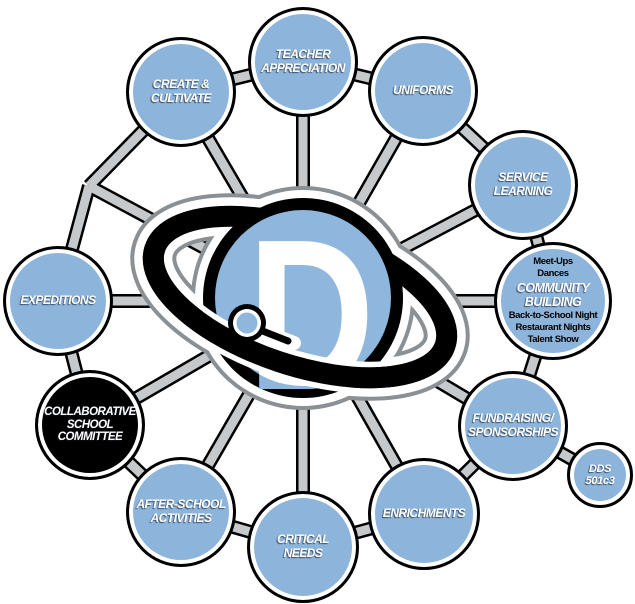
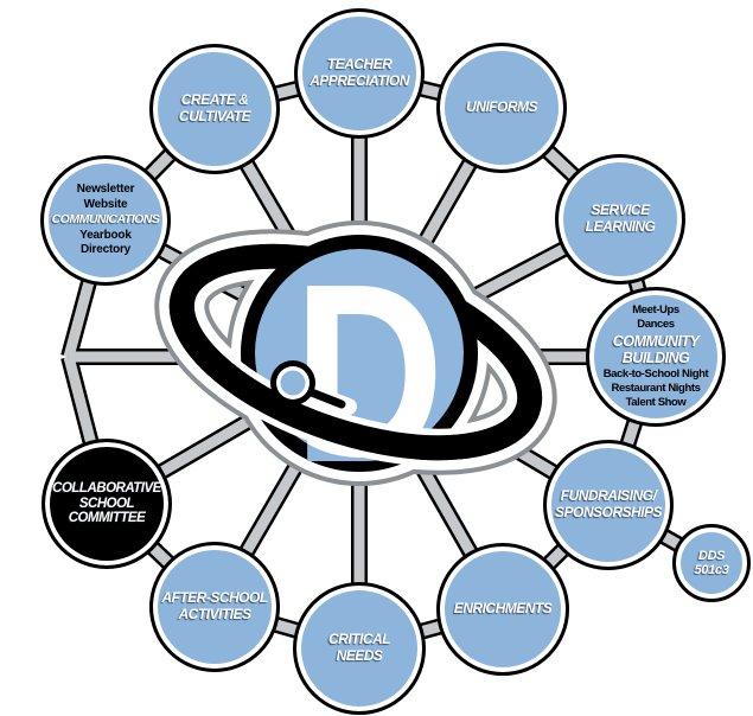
  D
  TEACHER
  APPRECIATION
  CREATE &
  CULTIVATE
  UNIFORMS
+ Newsletter
+ Website
+ COMMUNICATIONS
+ Yearbook
+ Directory
  SERVICE
  LEARNING
- EXPEDITIONS
  Meet-Ups
  Dances
  COMMUNITY
  BUILDING
  Back-to-School Night
  Restaurant Nights
  Talent Show
  COLLABORATIVE
  SCHOOL
  COMMITTEE
  FUNDRAISING/
  SPONSORSHIPS
  DDS
  501c3
  ENRICHMENTS
  CRITICAL
  NEEDS
  AFTER-SCHOOL
  ACTIVITIES
